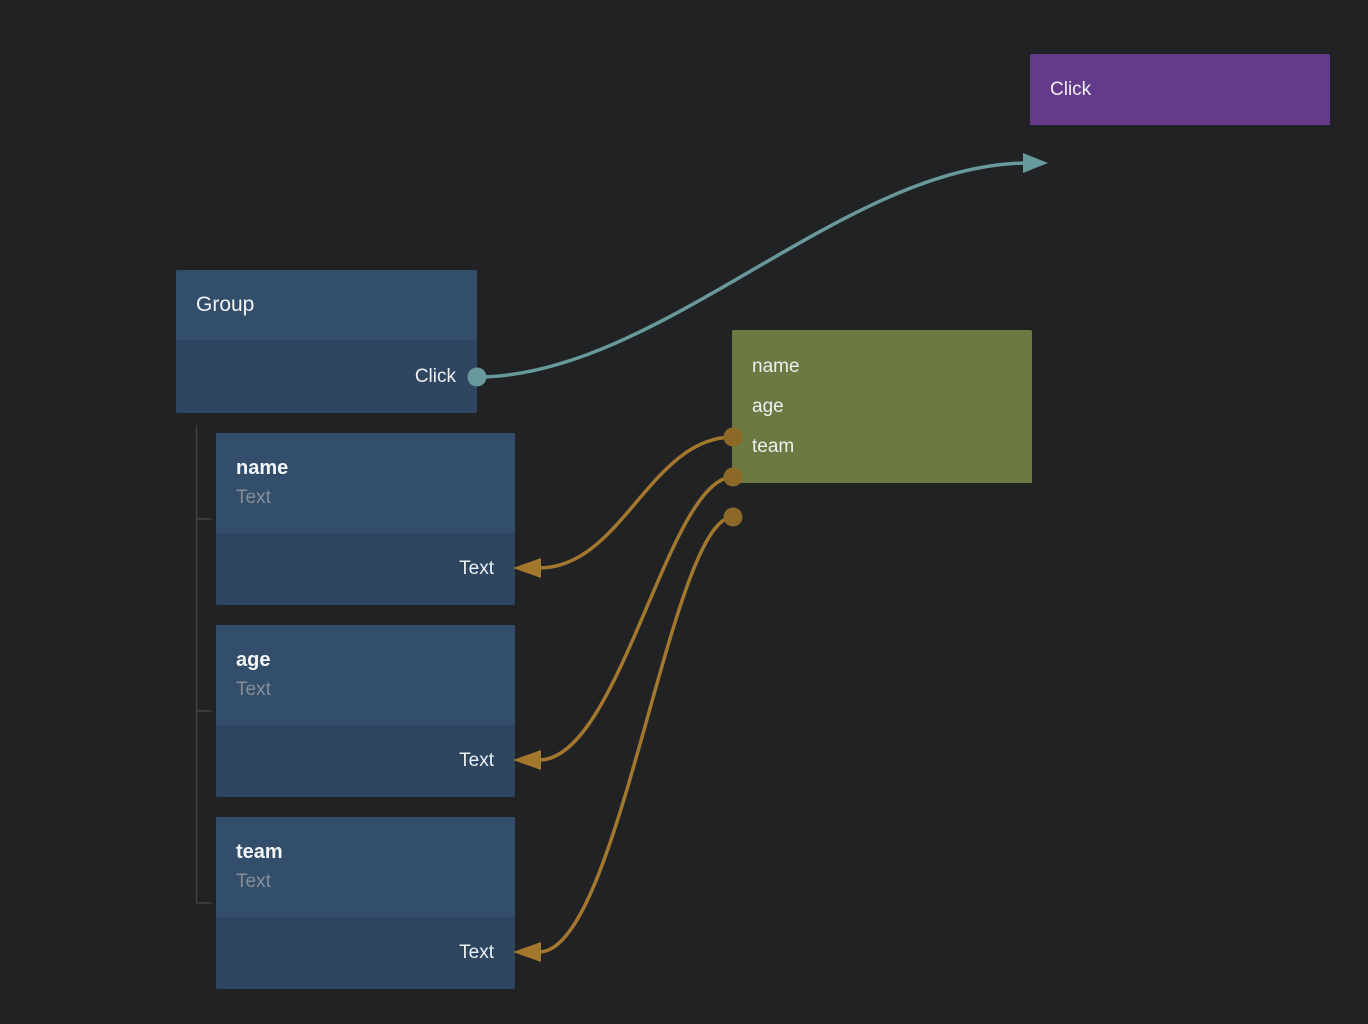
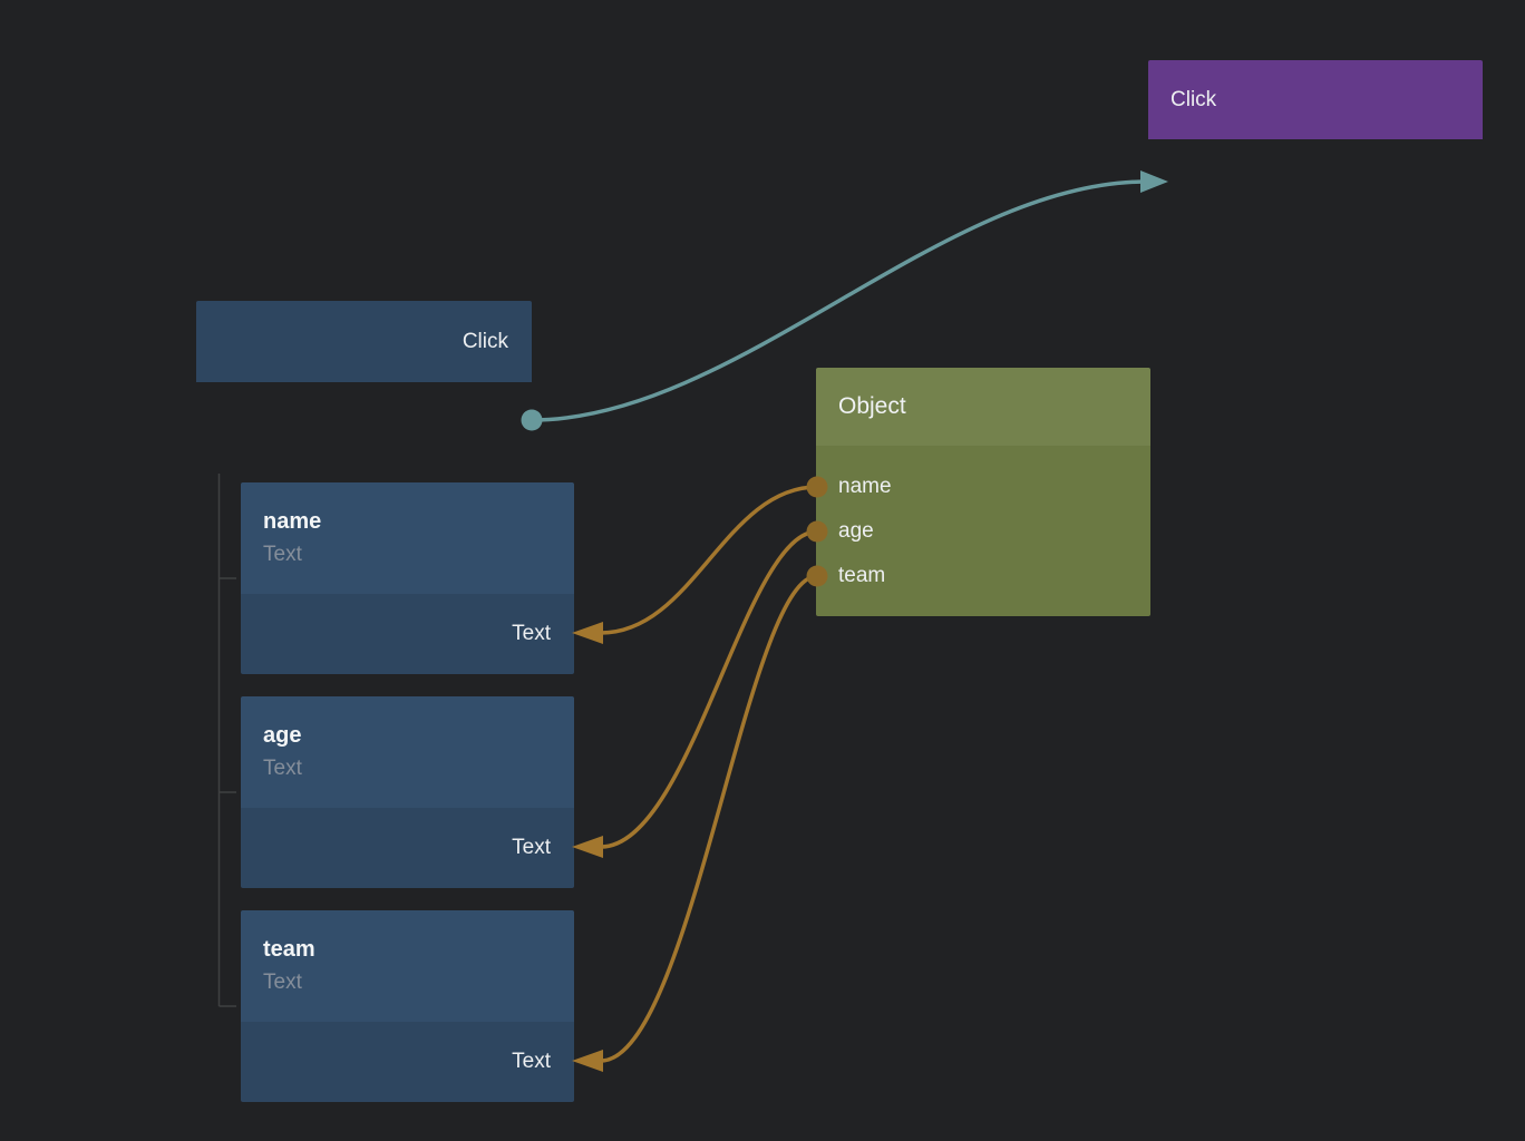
- Group
  Click
  Click
+ Object
  name
  age
  team
  name
  Text
  Text
  age
  Text
  Text
  team
  Text
  Text
